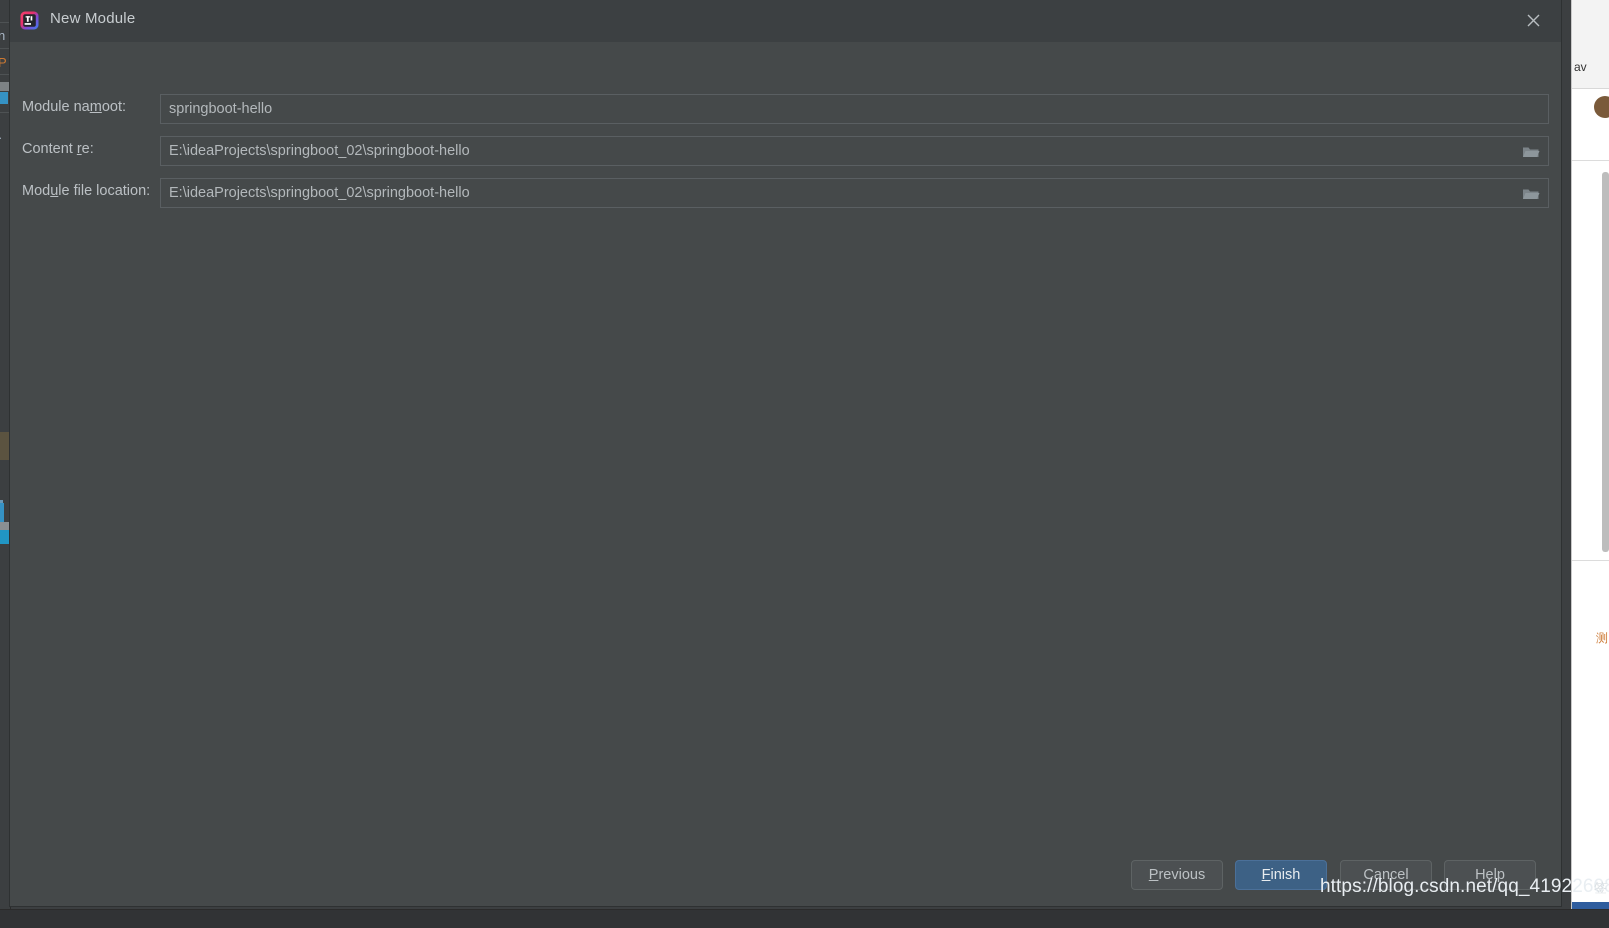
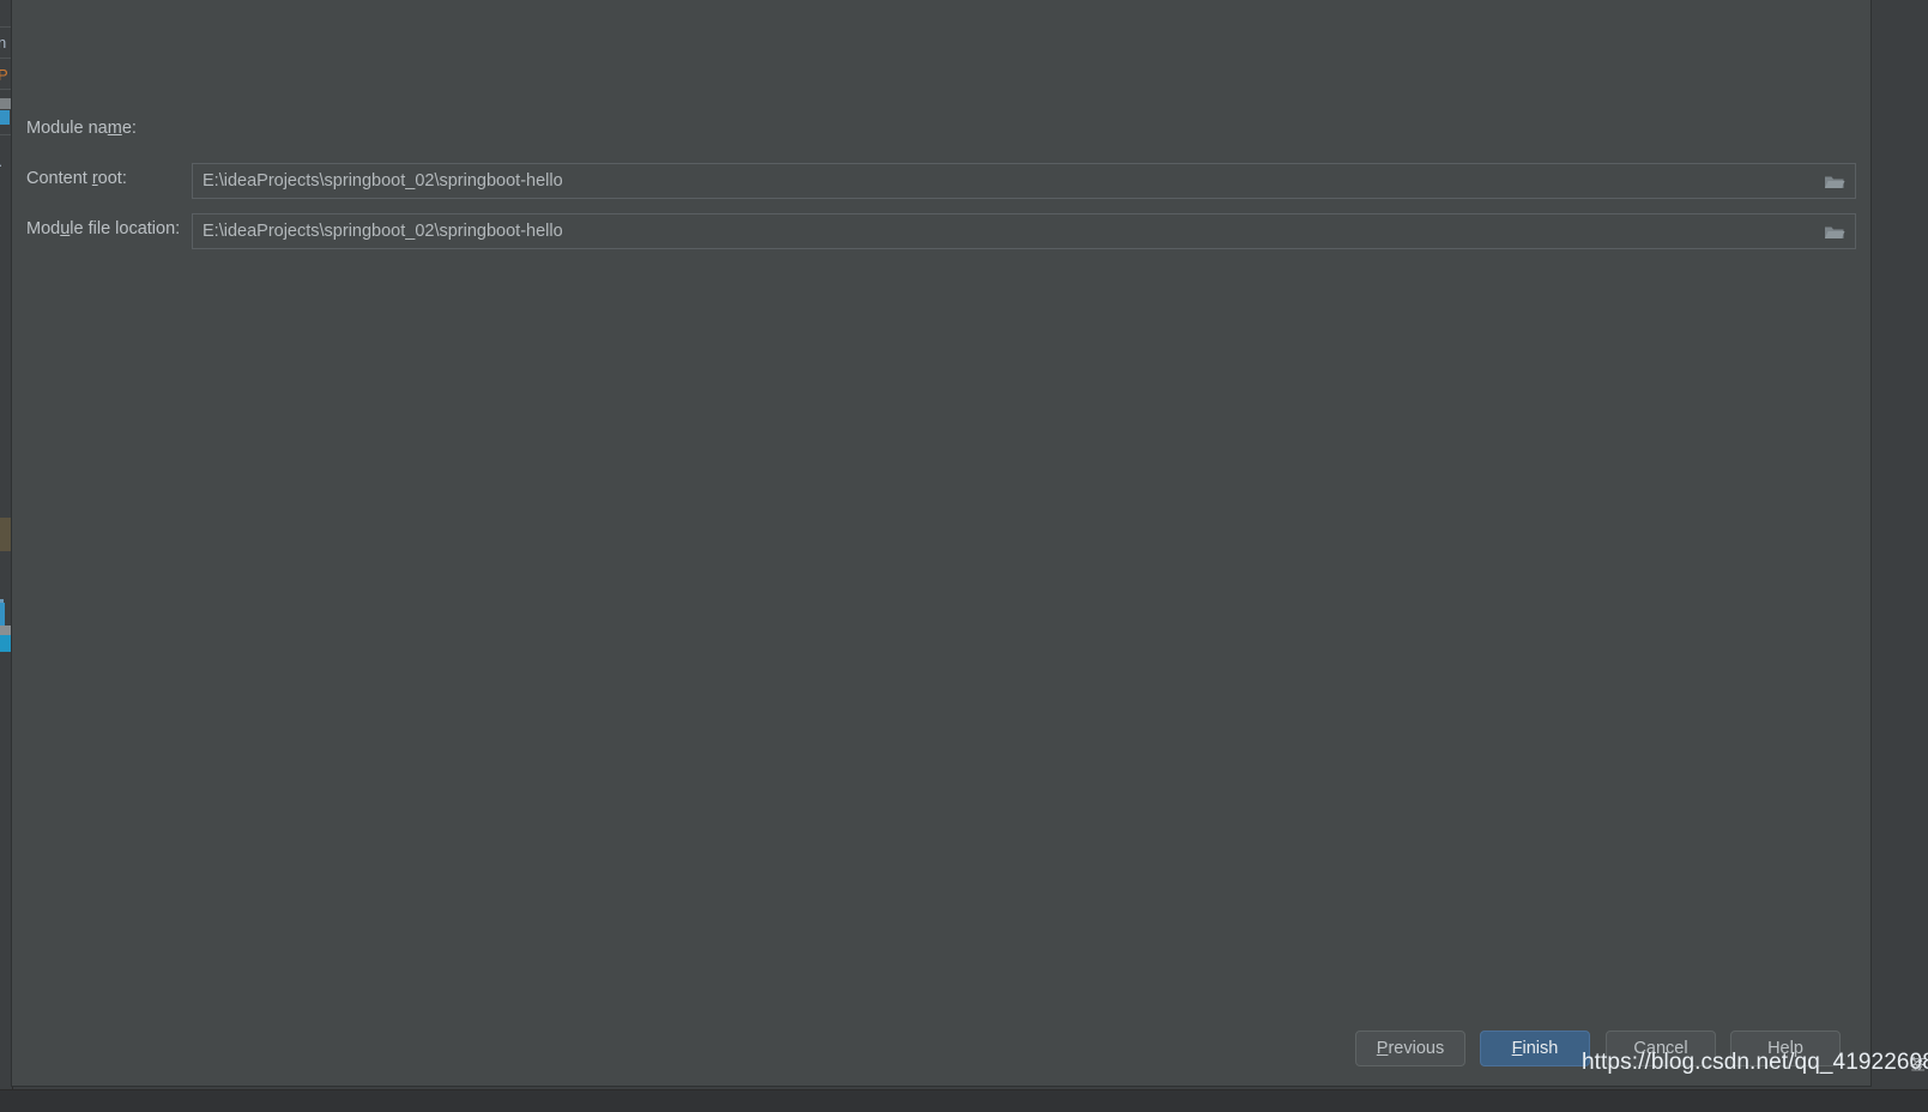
  n
  P
  ·
- av
- 测
- New Module
- Module namoot:
+ Module name:
- springboot-hello
- Content re:
+ Content root:
  E:\ideaProjects\springboot_02\springboot-hello
  Module file location:
  E:\ideaProjects\springboot_02\springboot-hello
  P
  revious
  F
  inish
  Cancel
  Help
  https://blog.csdn.net/qq_4192260
  签
